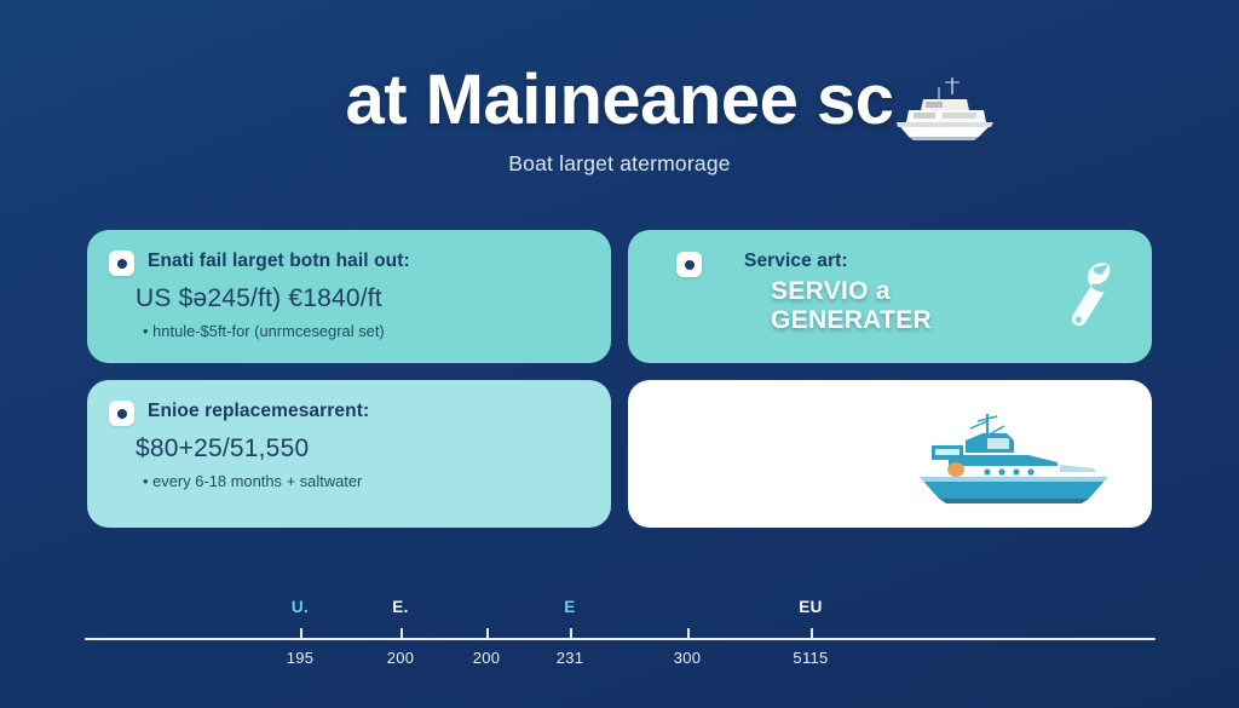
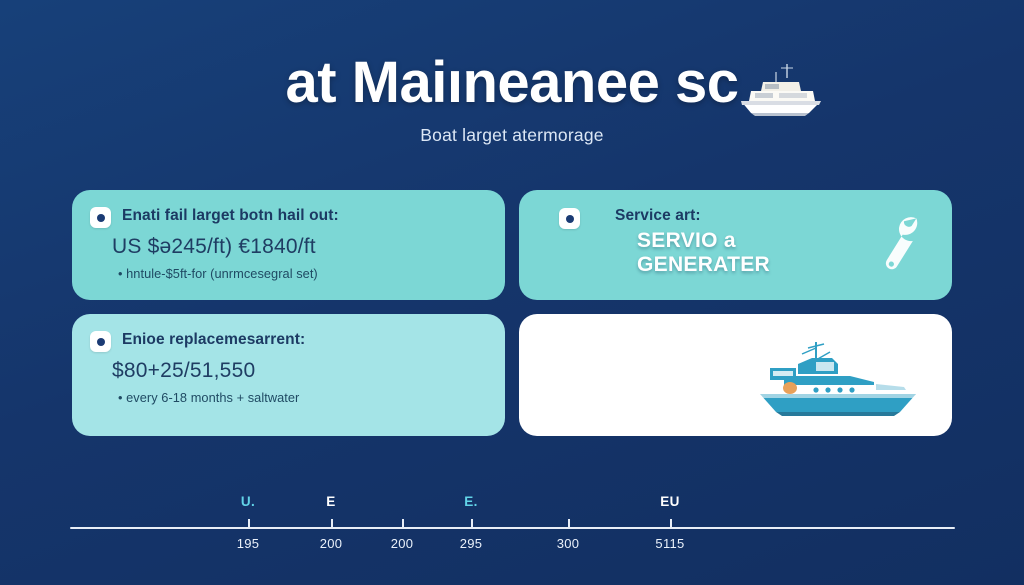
  at Maiıneanee sc
  Boat larget atermorage
  Enati fail larget botn hail out:
  US $ə245/ft) €1840/ft
  • hntule-$5ft-for (unrmcesegral set)
  Service art:
  SERVIO a
  GENERATER
  Enioe replacemesarrent:
  $80+25/51,550
  • every 6-18 months + saltwater
  195
  U.
  200
- E.
+ E
  200
- 231
+ 295
- E
+ E.
  300
  5115
  EU
